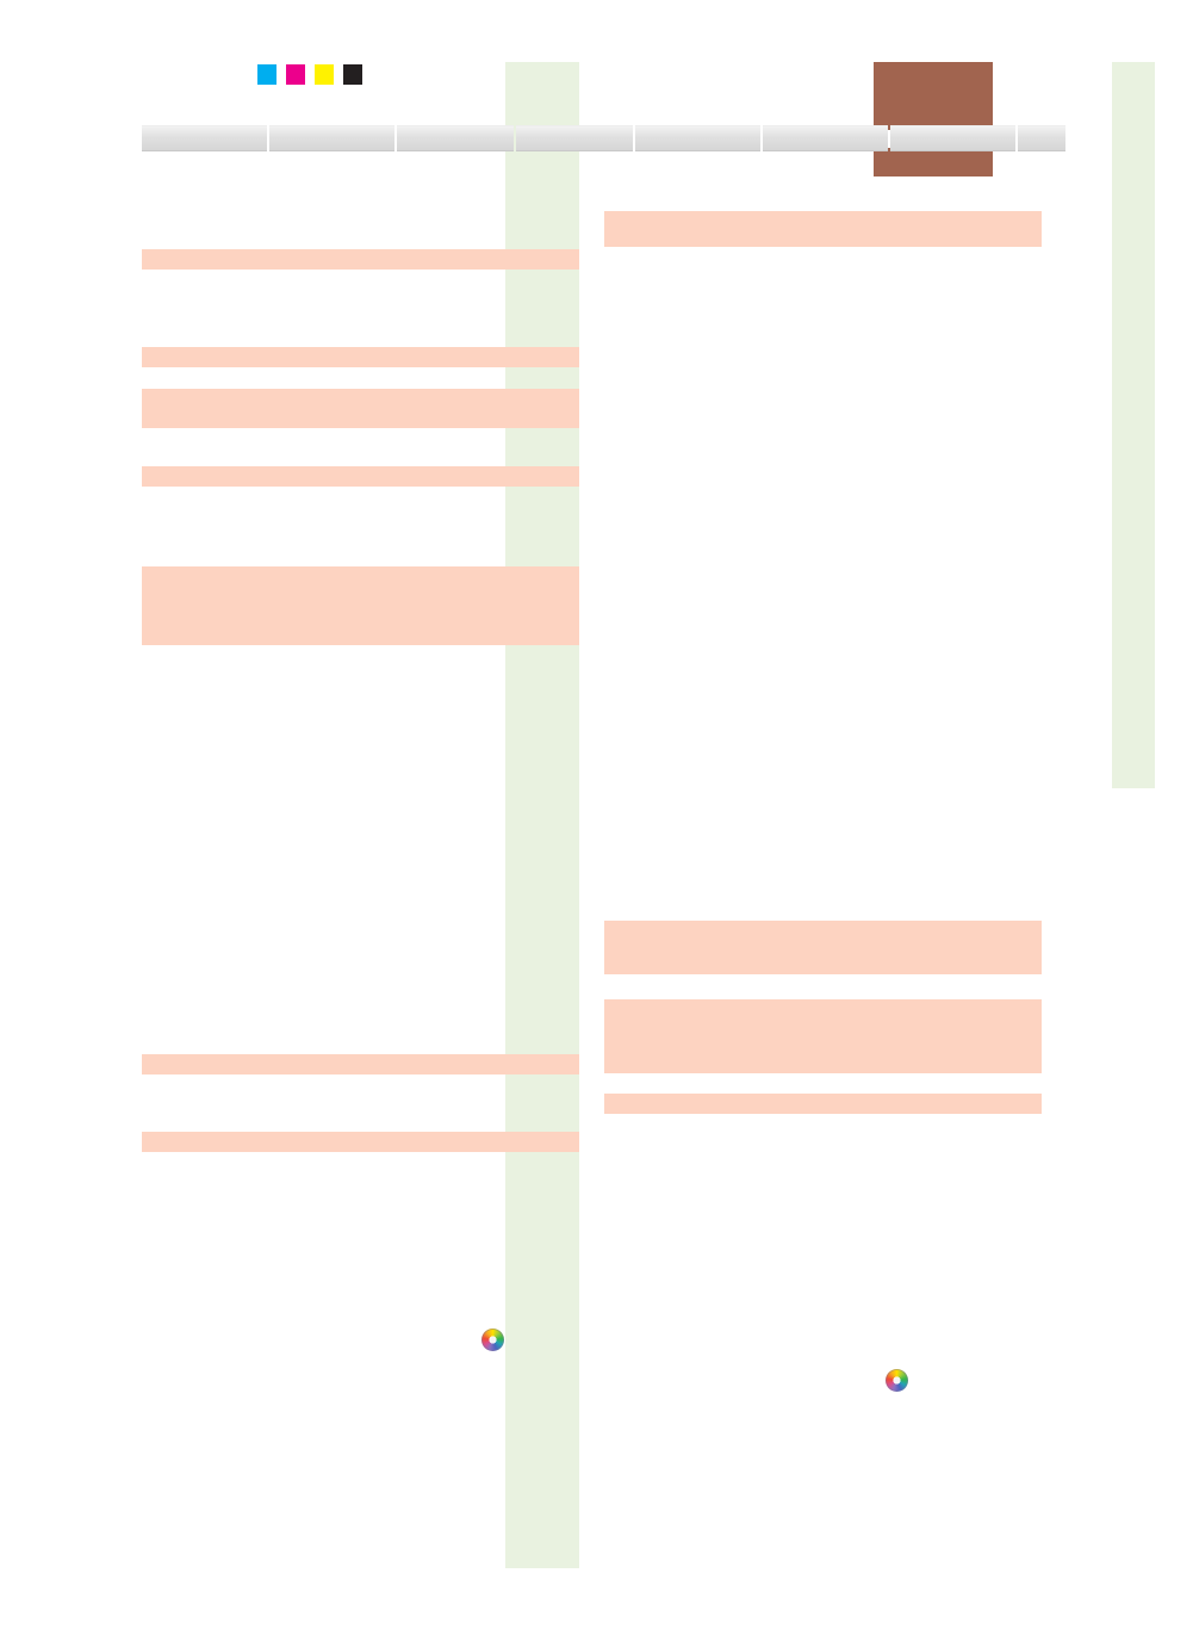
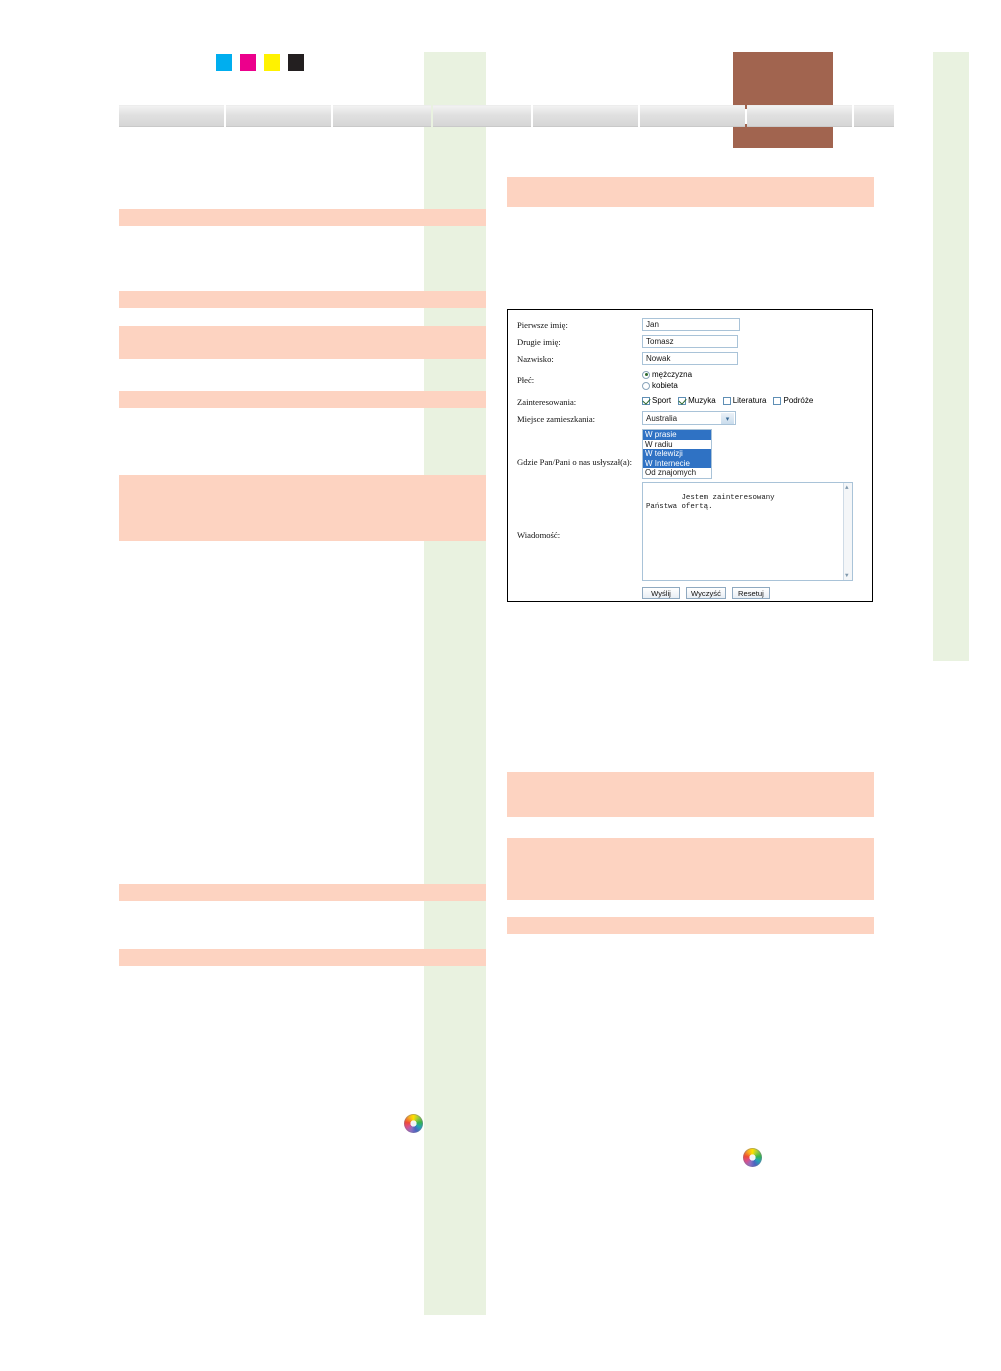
+ Pierwsze imię:
+ Jan
+ Drugie imię:
+ Tomasz
+ Nazwisko:
+ Nowak
+ Płeć:
+ mężczyzna
+ kobieta
+ Zainteresowania:
+ Sport
+ Muzyka
+ Literatura
+ Podróże
+ Miejsce zamieszkania:
+ Australia
+ Gdzie Pan/Pani o nas usłyszał(a):
+ W prasie
+ W radiu
+ W telewizji
+ W Internecie
+ Od znajomych
+ Wiadomość:
+ Jestem zainteresowany
+ Państwa ofertą.
+ Wyślij
+ Wyczyść
+ Resetuj
